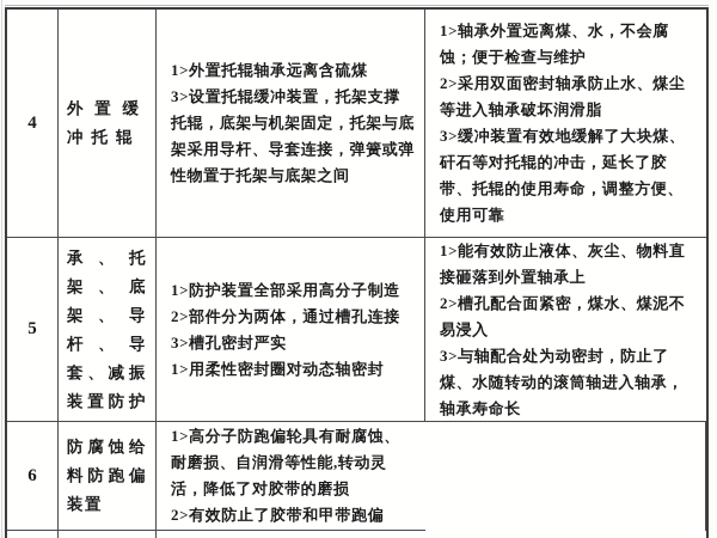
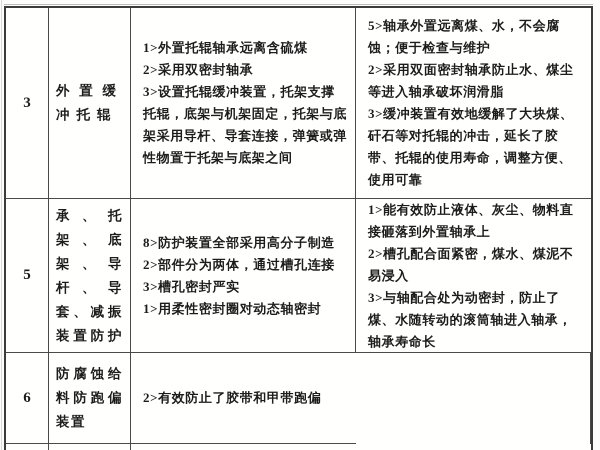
- 4
+ 3
  外置缓冲托辊
  1>外置托辊轴承远离含硫煤
+ 2>采用双密封轴承
  3>设置托辊缓冲装置，托架支撑托辊，底架与机架固定，托架与底架采用导杆、导套连接，弹簧或弹性物置于托架与底架之间
- 1>轴承外置远离煤、水，不会腐蚀；便于检查与维护
+ 5>轴承外置远离煤、水，不会腐蚀；便于检查与维护
  2>采用双面密封轴承防止水、煤尘等进入轴承破坏润滑脂
  3>缓冲装置有效地缓解了大块煤、矸石等对托辊的冲击，延长了胶带、托辊的使用寿命，调整方便、使用可靠
  5
  承、托架、底架、导杆、导套、减振装置防护
- 1>防护装置全部采用高分子制造
+ 8>防护装置全部采用高分子制造
  2>部件分为两体，通过槽孔连接
  3>槽孔密封严实
  1>用柔性密封圈对动态轴密封
  1>能有效防止液体、灰尘、物料直接砸落到外置轴承上
  2>槽孔配合面紧密，煤水、煤泥不易浸入
  3>与轴配合处为动密封，防止了煤、水随转动的滚筒轴进入轴承，轴承寿命长
  6
  防腐蚀给料防跑偏装置
- 1>高分子防跑偏轮具有耐腐蚀、耐磨损、自润滑等性能,转动灵活，降低了对胶带的磨损
  2>有效防止了胶带和甲带跑偏
